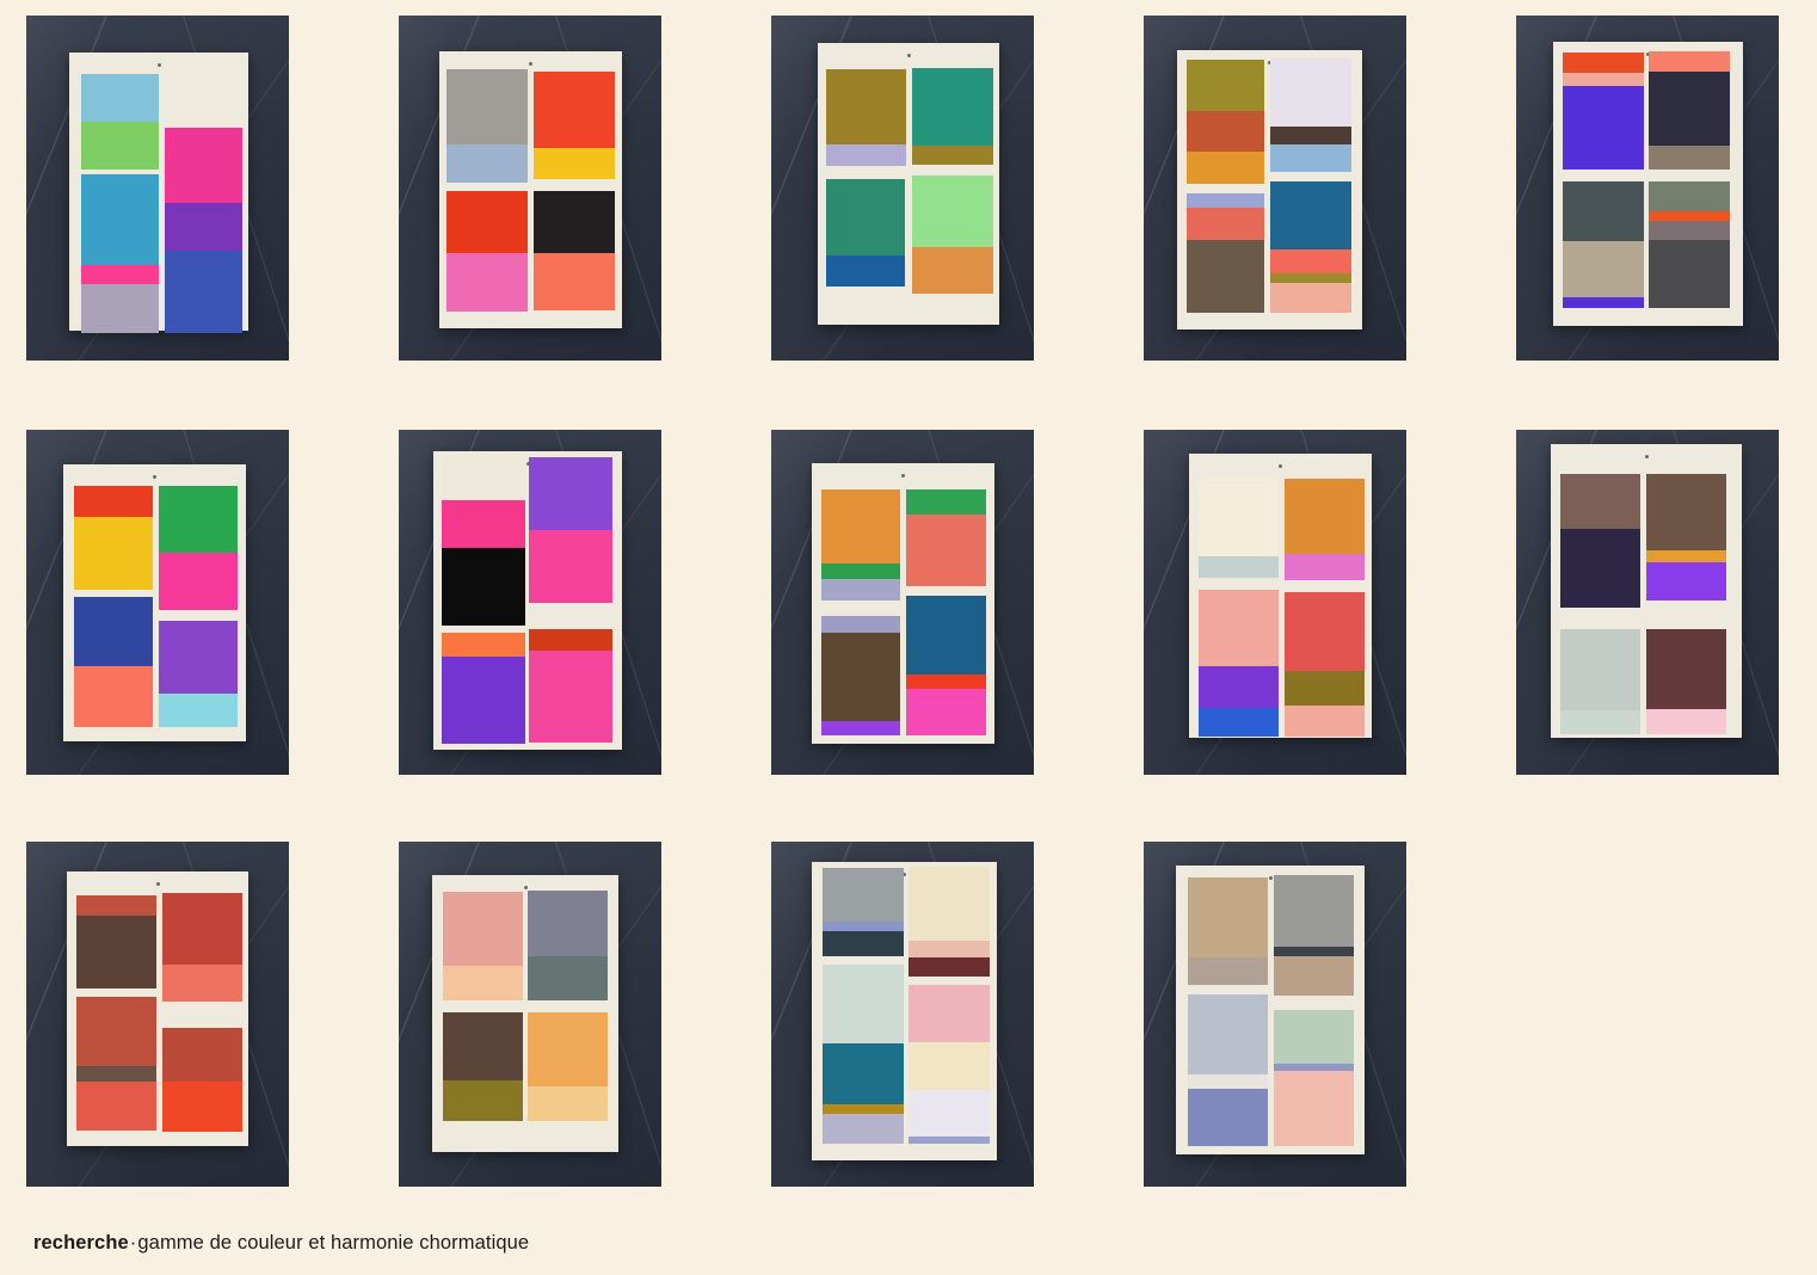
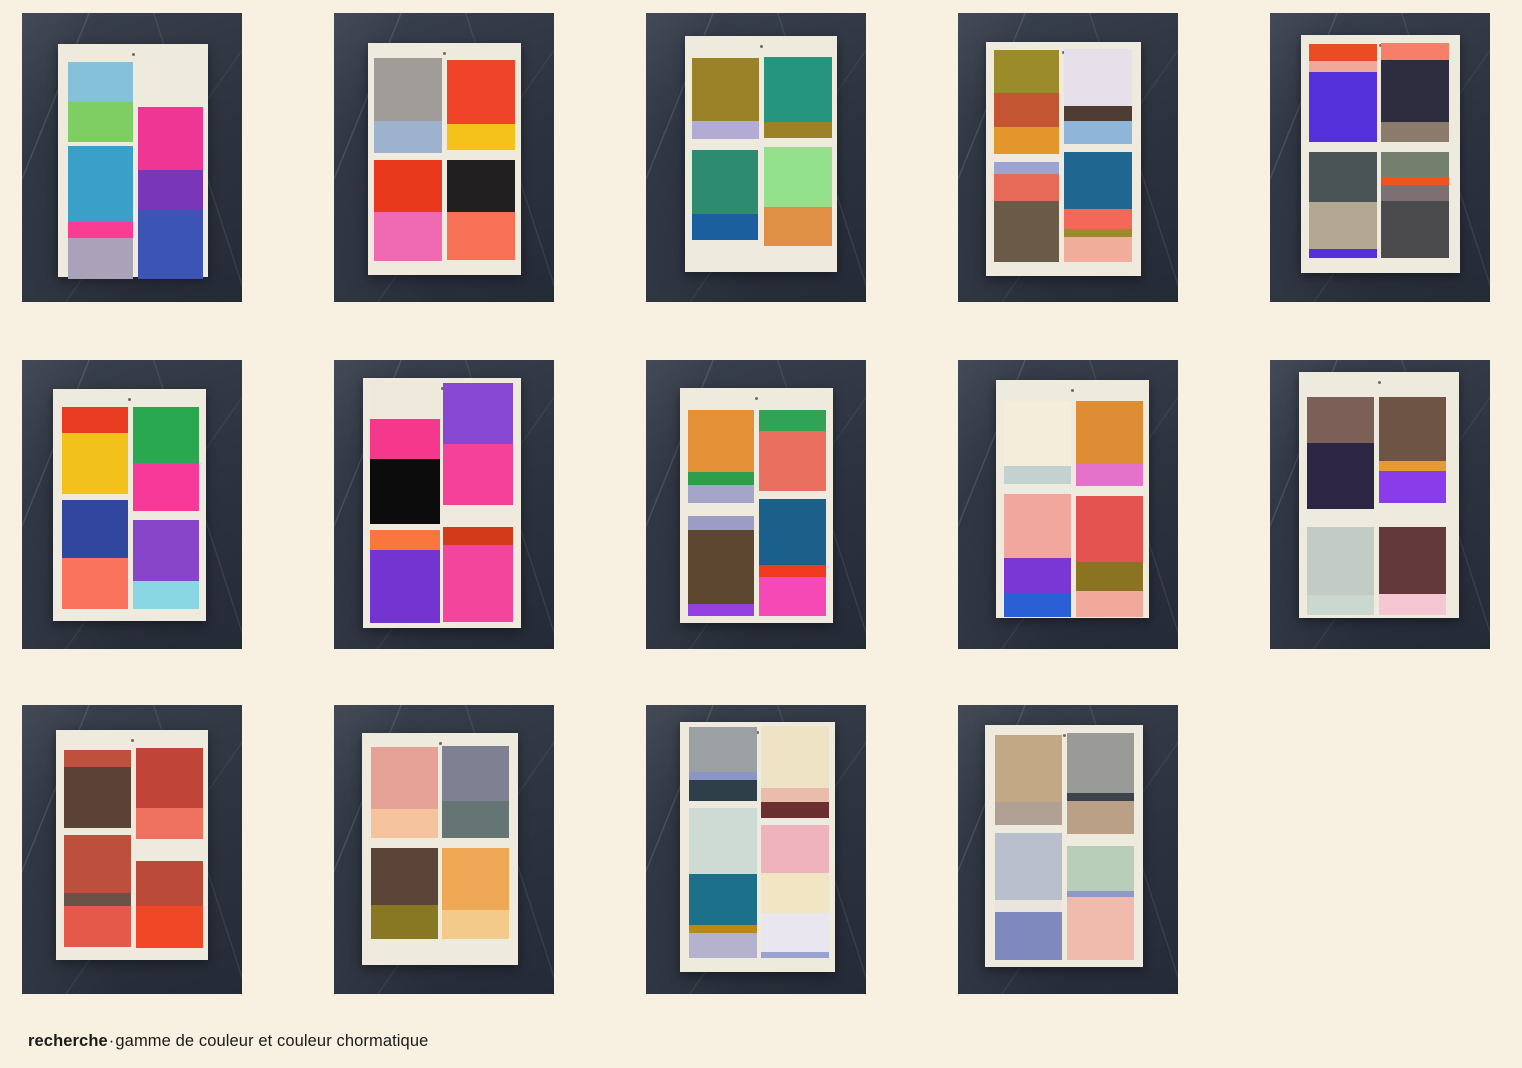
- recherche·gamme de couleur et harmonie chormatique
+ recherche·gamme de couleur et couleur chormatique
